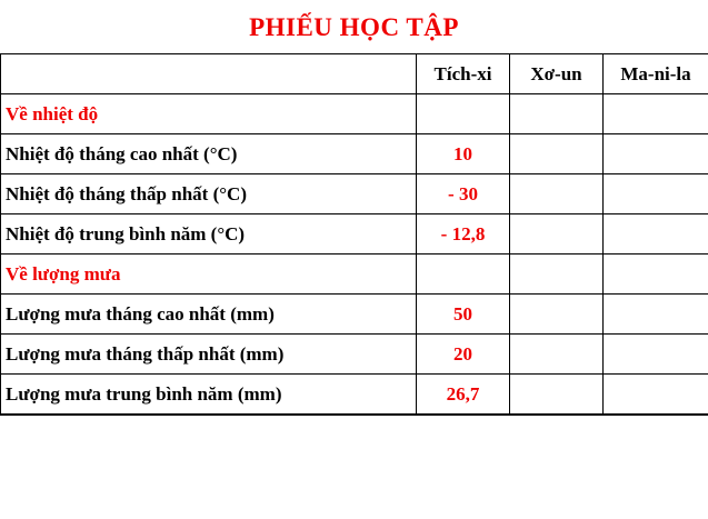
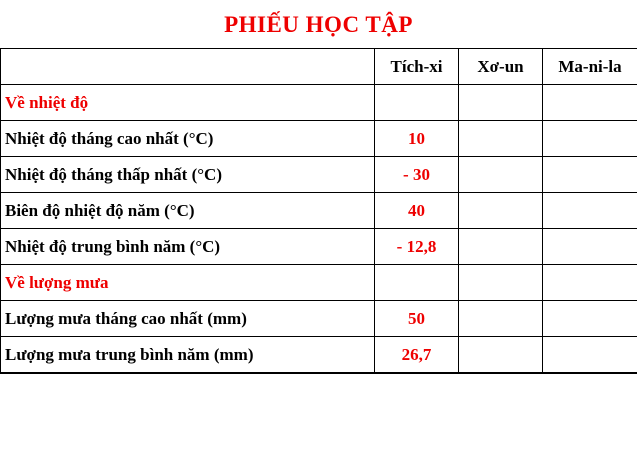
  PHIẾU HỌC TẬP
  	Tích-xi	Xơ-un	Ma-ni-la
  Về nhiệt độ
  Nhiệt độ tháng cao nhất (°C)	10
  Nhiệt độ tháng thấp nhất (°C)	- 30
+ Biên độ nhiệt độ năm (°C)	40
  Nhiệt độ trung bình năm (°C)	- 12,8
  Về lượng mưa
  Lượng mưa tháng cao nhất (mm)	50
- Lượng mưa tháng thấp nhất (mm)	20
  Lượng mưa trung bình năm (mm)	26,7
